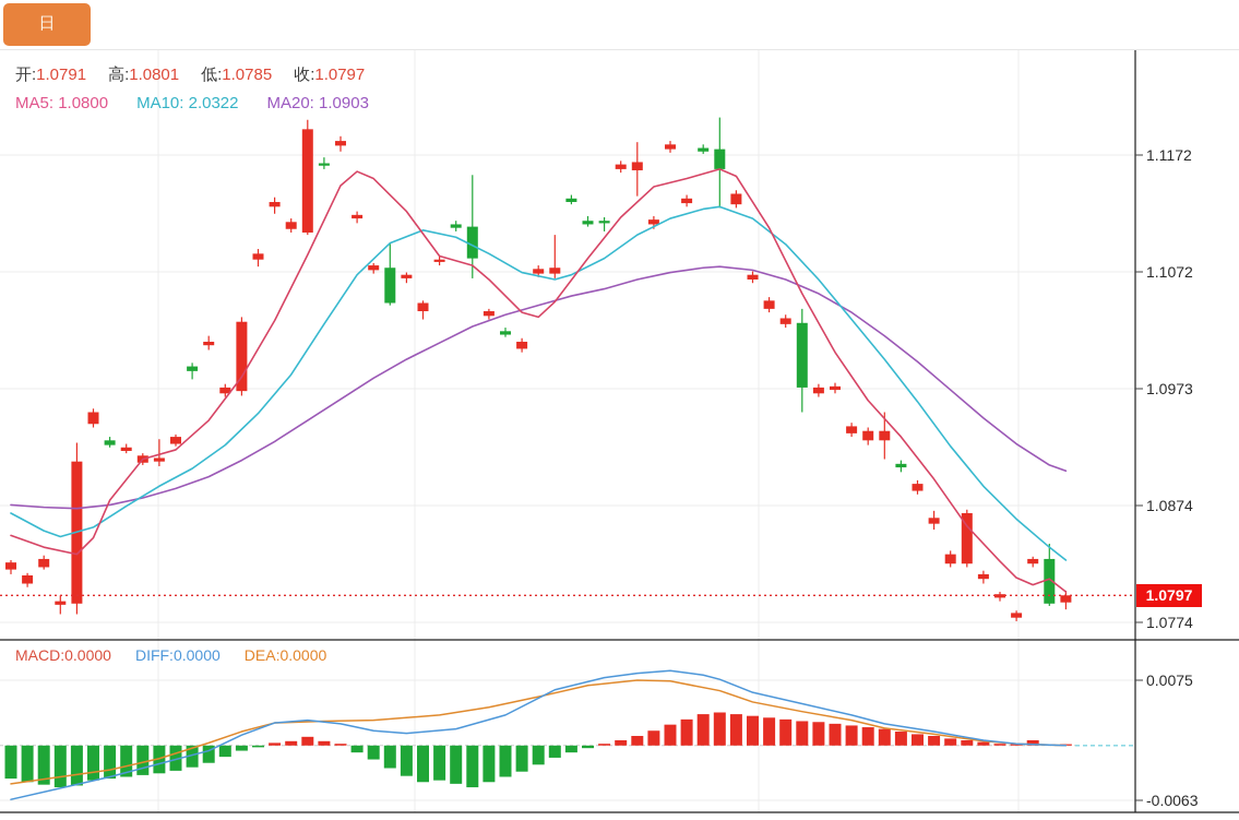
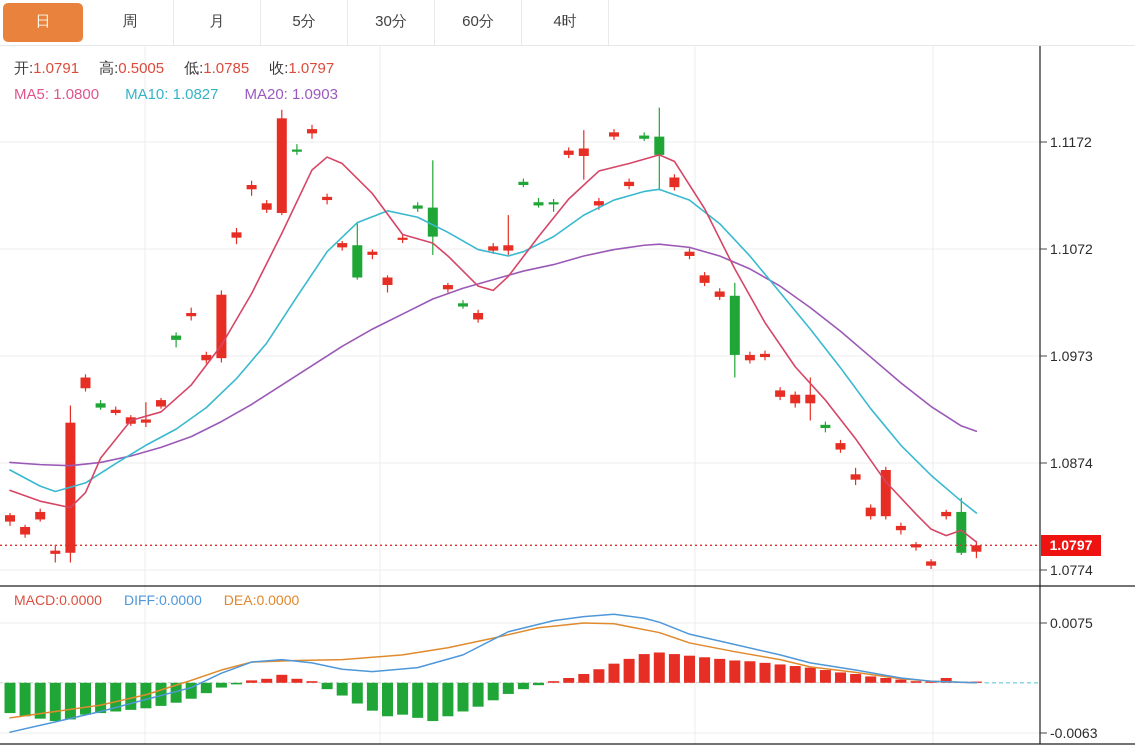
  1.1172
  1.1072
  1.0973
  1.0874
  1.0774
  0.0075
  -0.0063
  日
+ 周
+ 月
+ 5分
+ 30分
+ 60分
+ 4时
- 开:1.0791 高:1.0801 低:1.0785 收:1.0797
+ 开:1.0791 高:0.5005 低:1.0785 收:1.0797
- MA5: 1.0800 MA10: 2.0322 MA20: 1.0903
+ MA5: 1.0800 MA10: 1.0827 MA20: 1.0903
  MACD:0.0000 DIFF:0.0000 DEA:0.0000
  1.0797
